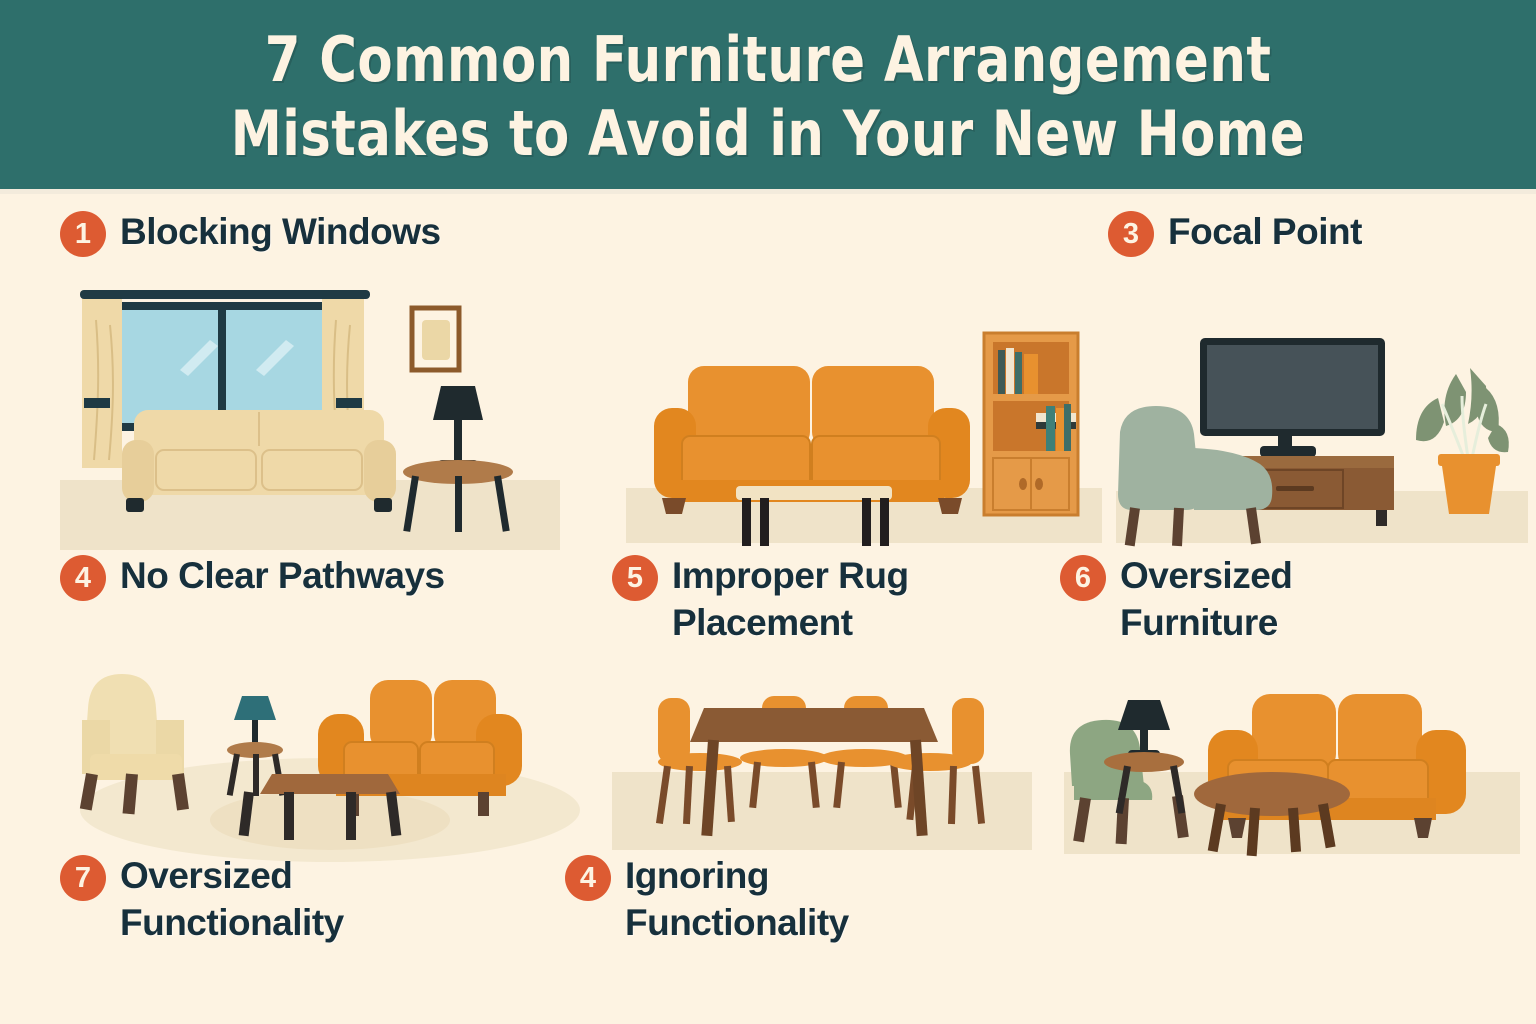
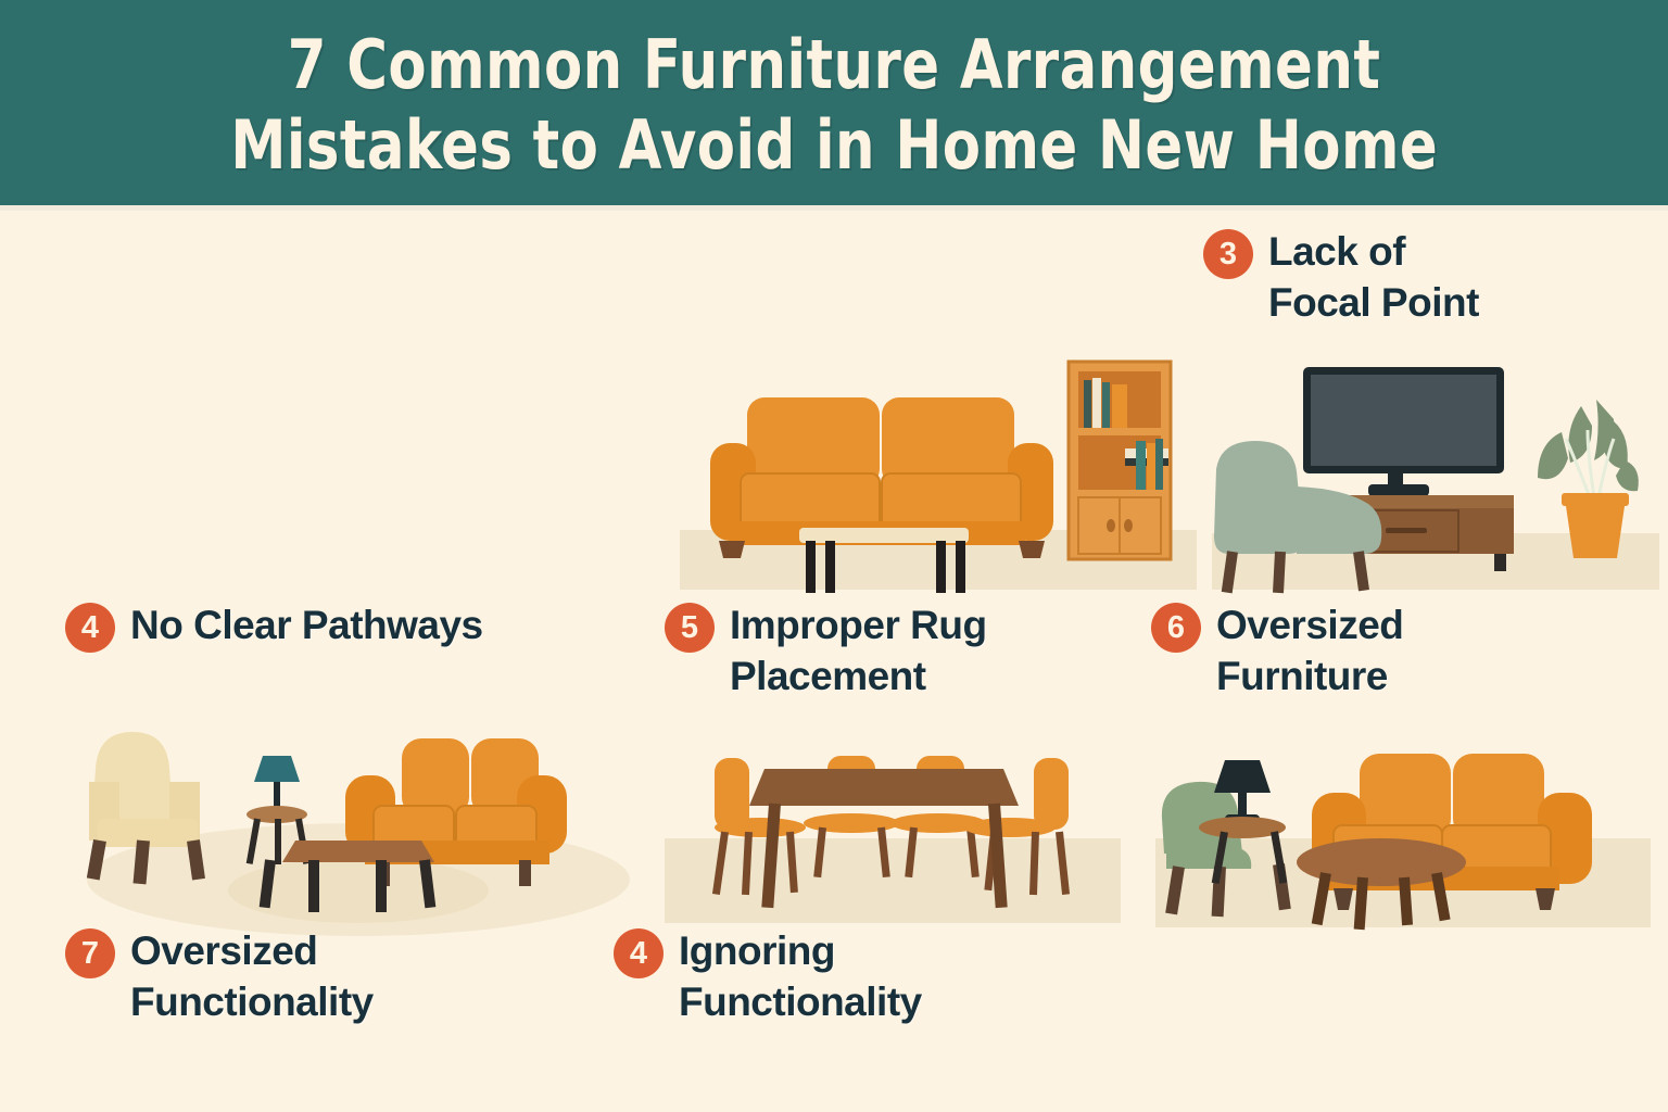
  7 Common Furniture Arrangement
- Mistakes to Avoid in Your New Home
+ Mistakes to Avoid in Home New Home
- 1
- Blocking Windows
  3
+ Lack of
  Focal Point
  4
  No Clear Pathways
  5
  Improper Rug
  Placement
  6
  Oversized
  Furniture
  7
  Oversized
  Functionality
  4
  Ignoring
  Functionality
